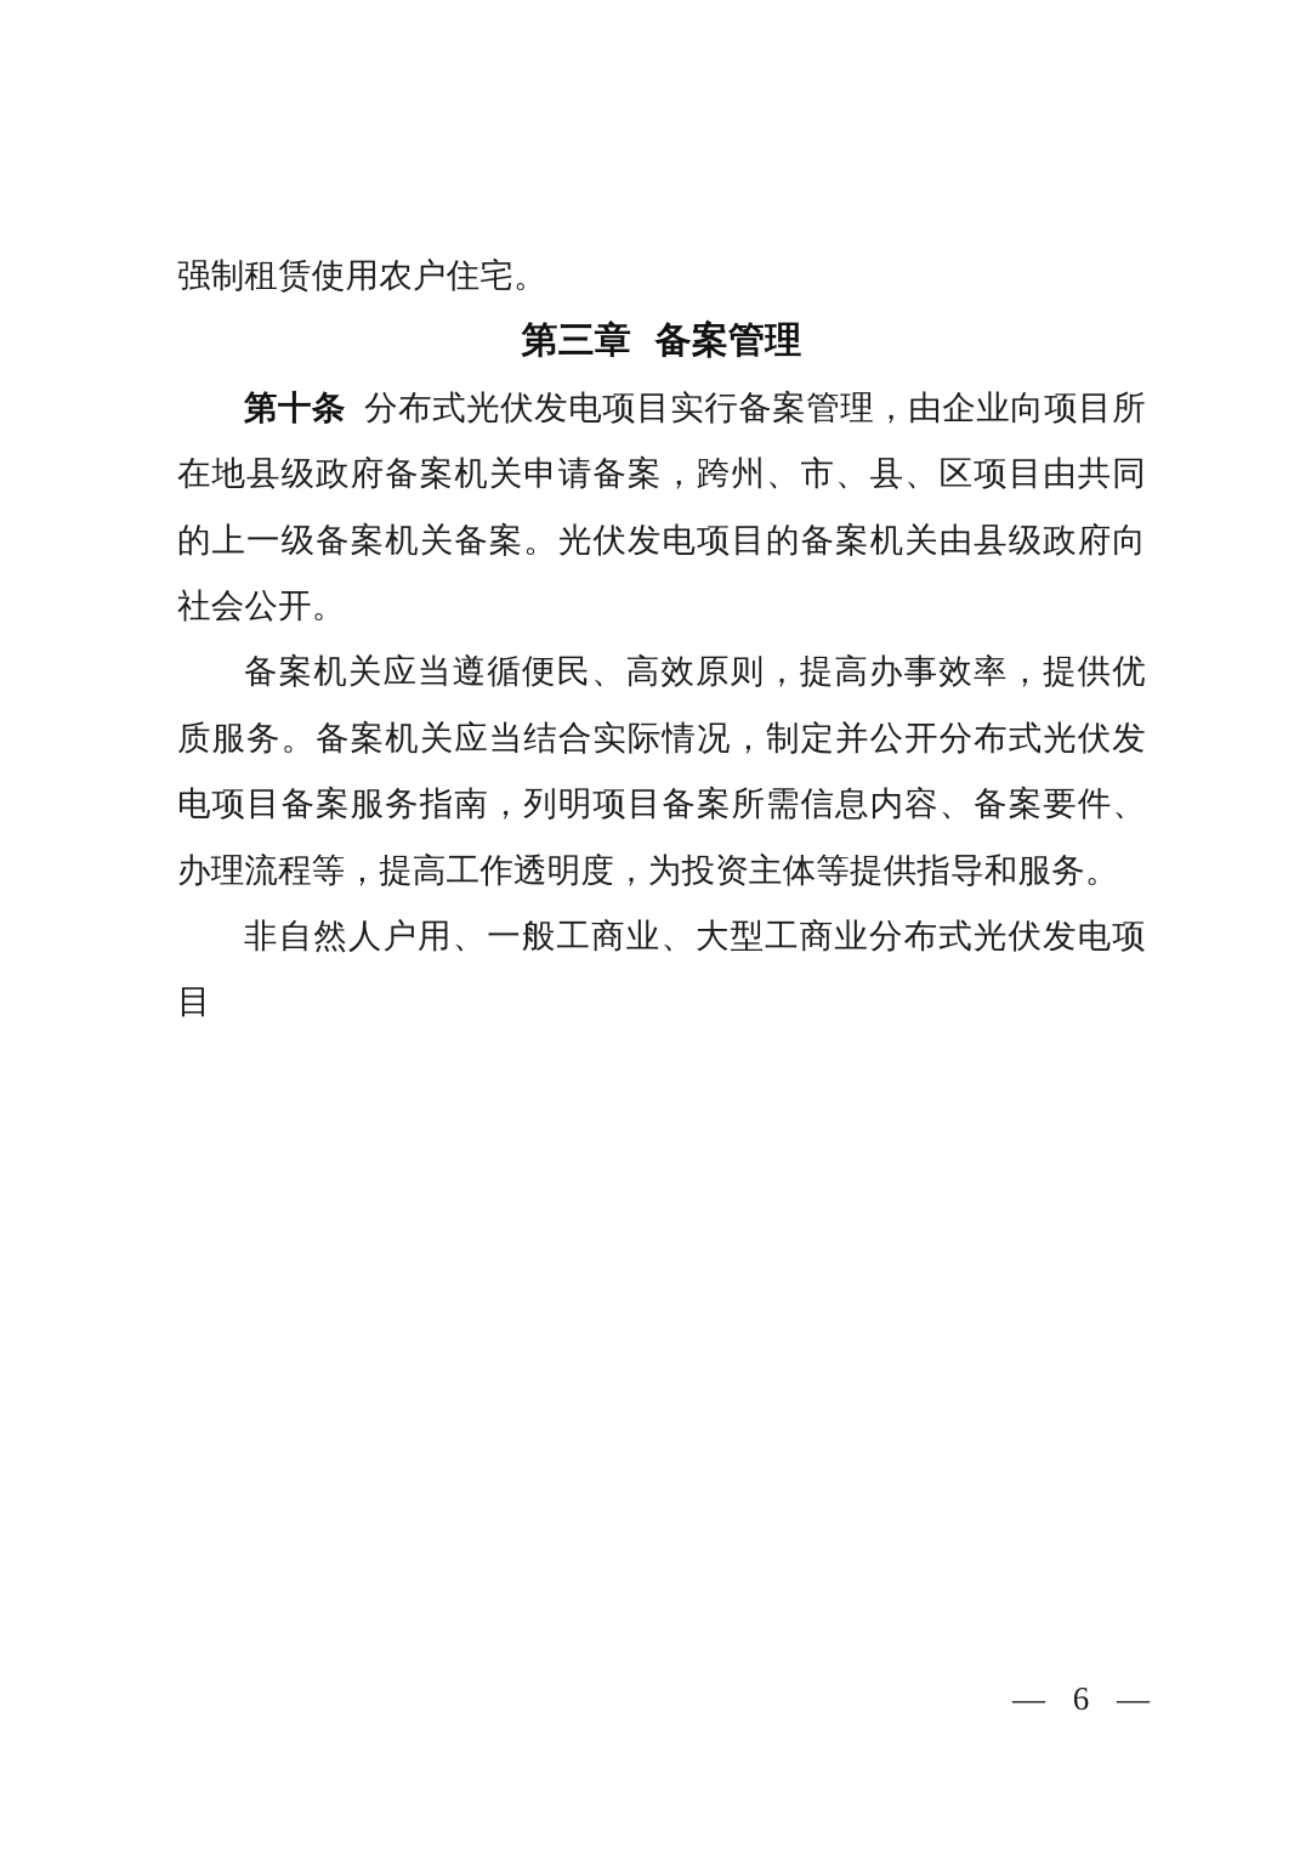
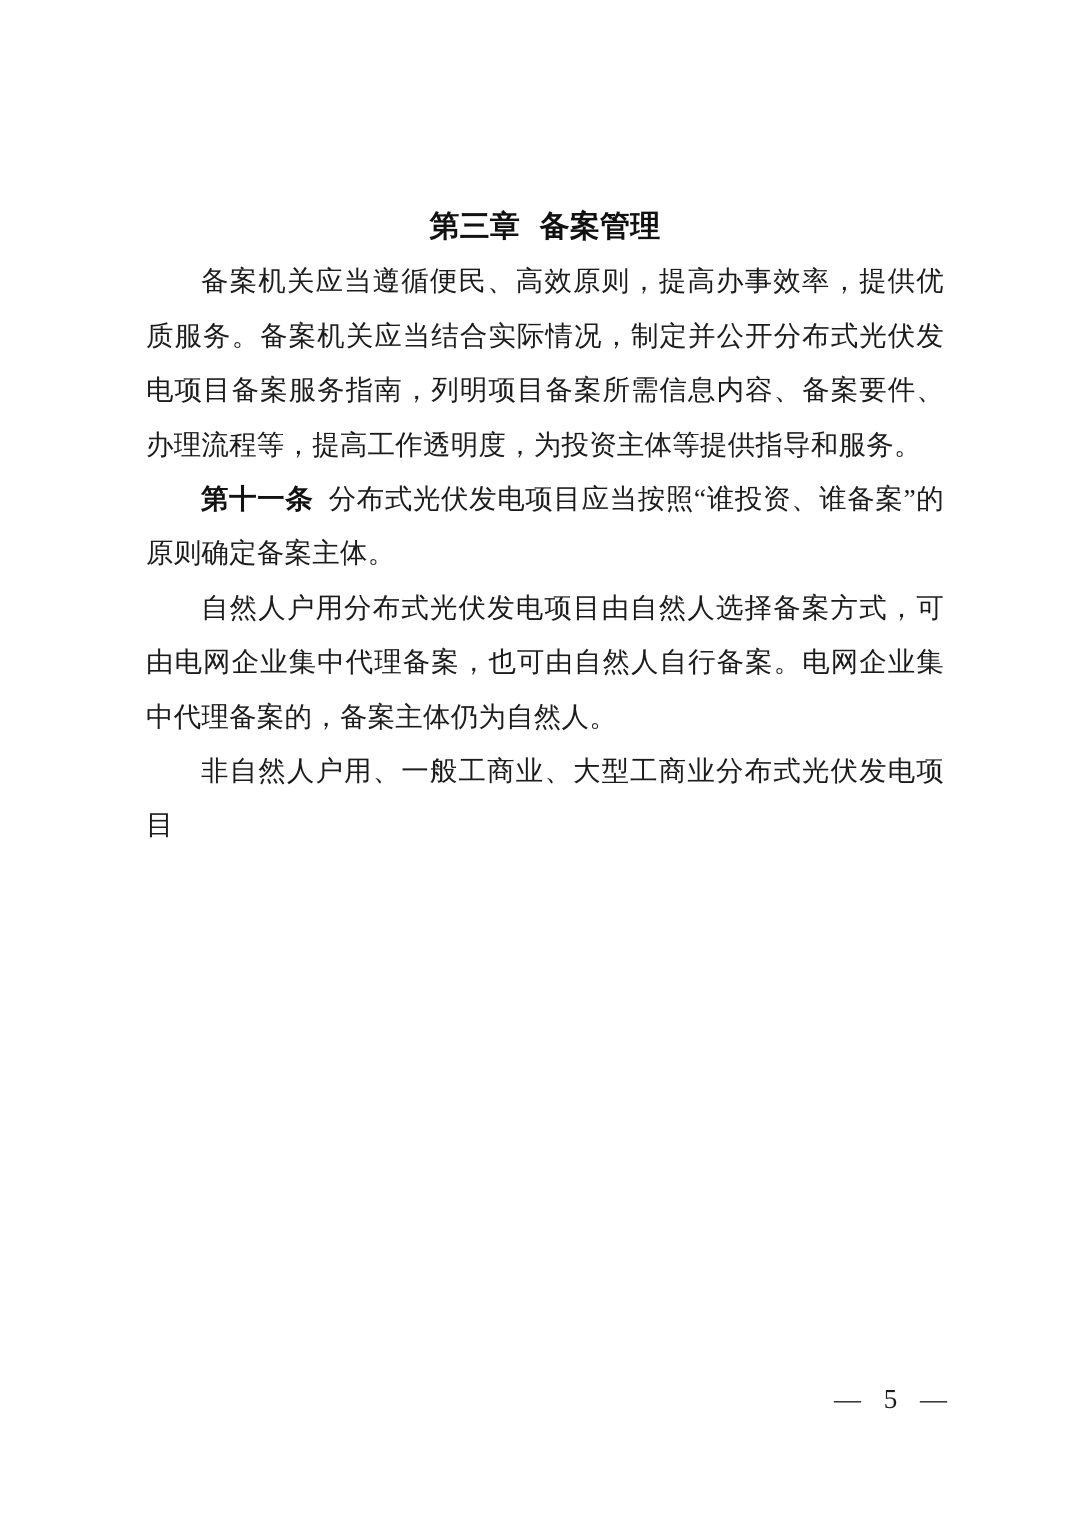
- 强制租赁使用农户住宅。
  第三章 备案管理
- 第十条 分布式光伏发电项目实行备案管理，由企业向项目所在地县级政府备案机关申请备案，跨州、市、县、区项目由共同的上一级备案机关备案。光伏发电项目的备案机关由县级政府向社会公开。
  备案机关应当遵循便民、高效原则，提高办事效率，提供优质服务。备案机关应当结合实际情况，制定并公开分布式光伏发电项目备案服务指南，列明项目备案所需信息内容、备案要件、办理流程等，提高工作透明度，为投资主体等提供指导和服务。
+ 第十一条 分布式光伏发电项目应当按照“谁投资、谁备案”的原则确定备案主体。
+ 自然人户用分布式光伏发电项目由自然人选择备案方式，可由电网企业集中代理备案，也可由自然人自行备案。电网企业集中代理备案的，备案主体仍为自然人。
  非自然人户用、一般工商业、大型工商业分布式光伏发电项目
- — 6 —
+ — 5 —
